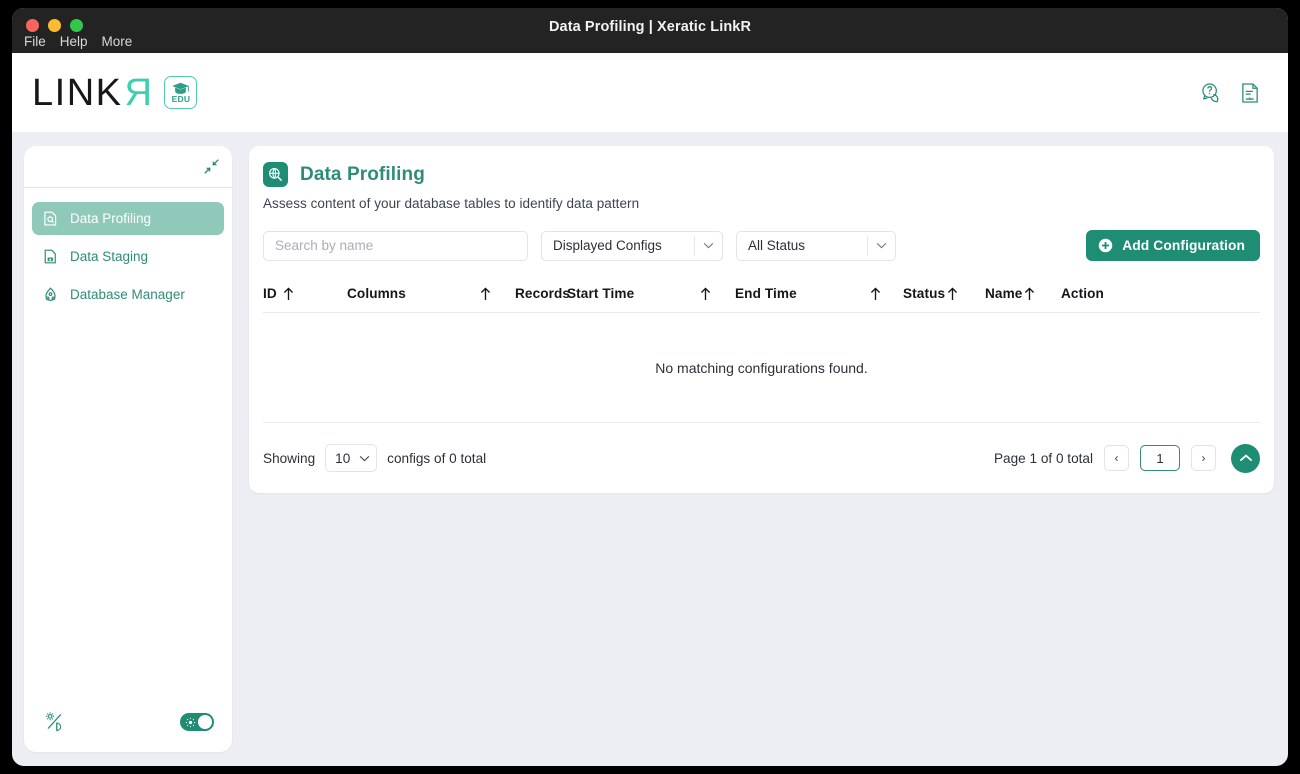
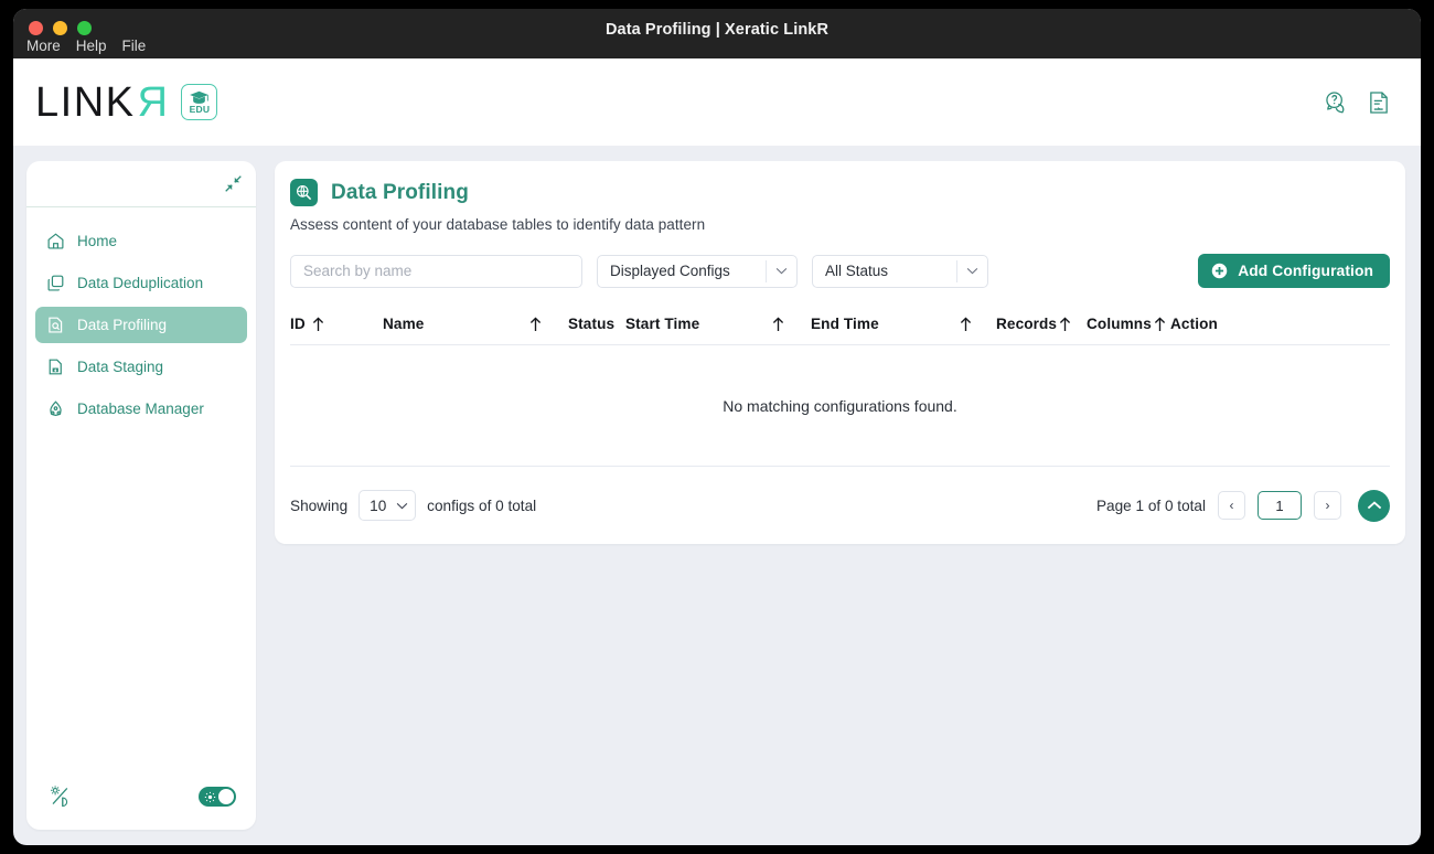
  Data Profiling | Xeratic LinkR
- File
+ More
  Help
- More
+ File
  LINK
  EDU
+ Home
+ Data Deduplication
  Data Profiling
  Data Staging
  Database Manager
  Data Profiling
  Assess content of your database tables to identify data pattern
  Search by name
  Displayed Configs
  All Status
  Add Configuration
  ID
- Columns
+ Name
- Records
+ Status
  Start Time
  End Time
- Status
+ Records
- Name
+ Columns
  Action
  No matching configurations found.
  Showing
  10
  configs of 0 total
  Page 1 of 0 total
  ‹
  1
  ›
